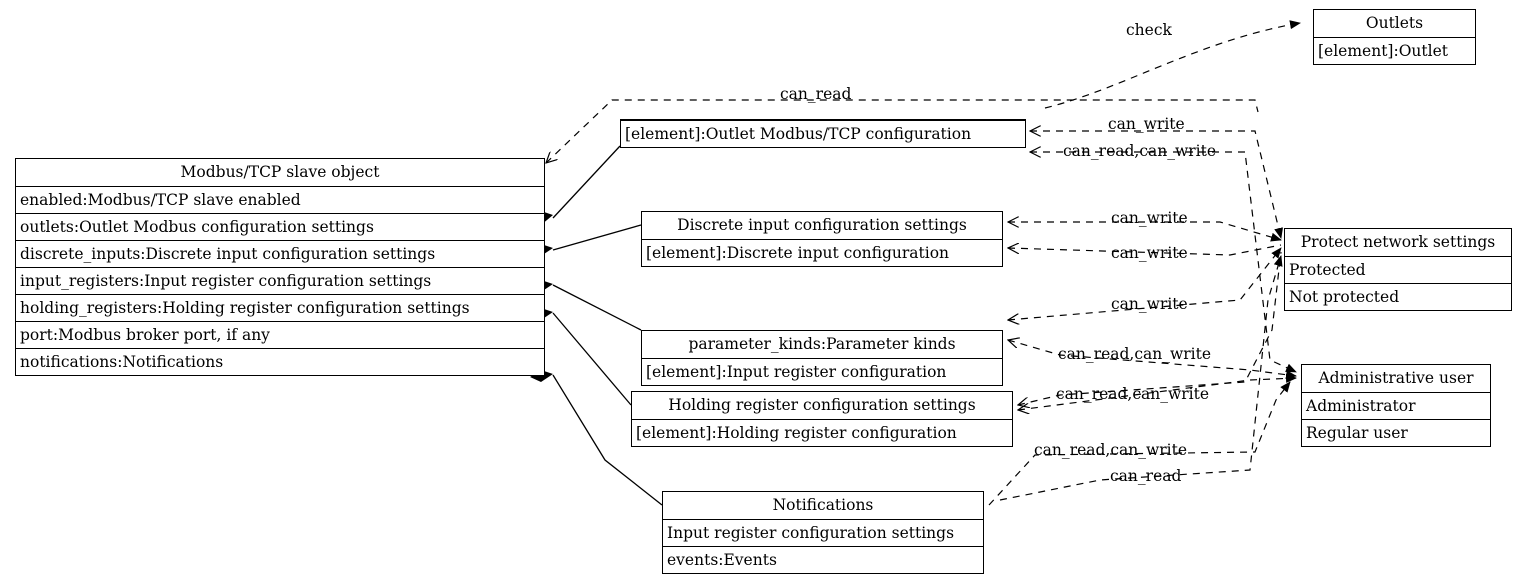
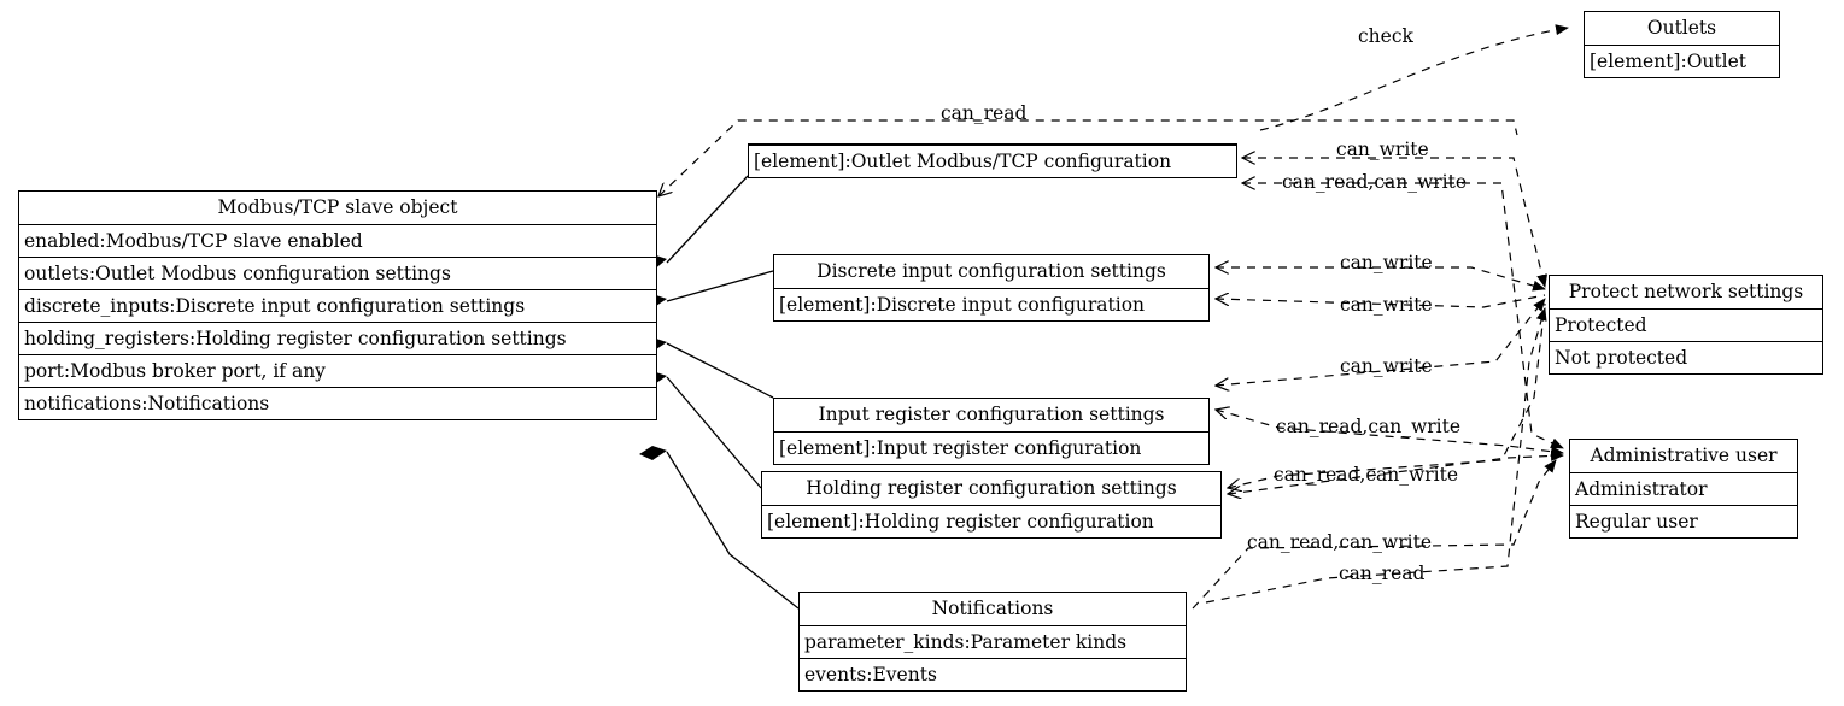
  Modbus/TCP slave object
  enabled:Modbus/TCP slave enabled
  outlets:Outlet Modbus configuration settings
  discrete_inputs:Discrete input configuration settings
- input_registers:Input register configuration settings
  holding_registers:Holding register configuration settings
  port:Modbus broker port, if any
  notifications:Notifications
  [element]:Outlet Modbus/TCP configuration
  Discrete input configuration settings
  [element]:Discrete input configuration
- parameter_kinds:Parameter kinds
+ Input register configuration settings
  [element]:Input register configuration
  Holding register configuration settings
  [element]:Holding register configuration
  Notifications
- Input register configuration settings
+ parameter_kinds:Parameter kinds
  events:Events
  Outlets
  [element]:Outlet
  Protect network settings
  Protected
  Not protected
  Administrative user
  Administrator
  Regular user
  check
  can_read
  can_write
  can_read,can_write
  can_write
  can_write
  can_write
  can_read,can_write
  can_read,can_write
  can_read,can_write
  can_read
